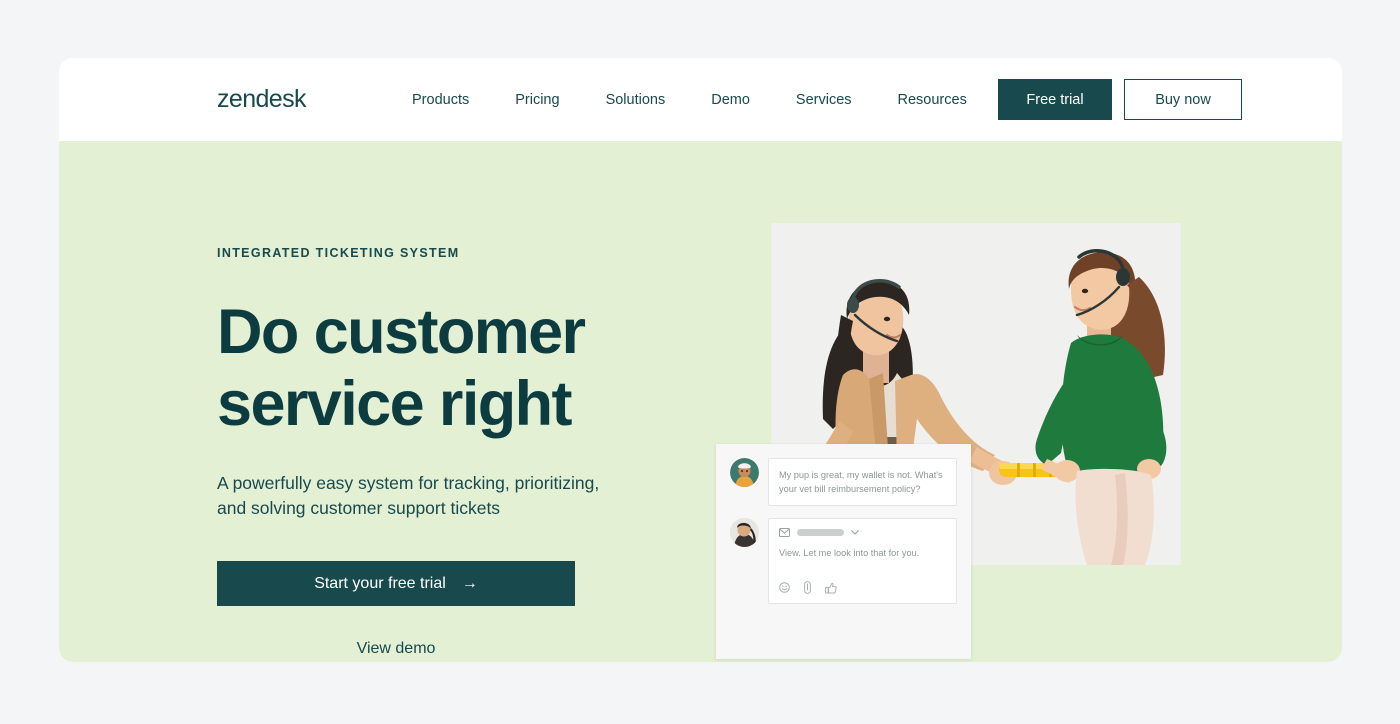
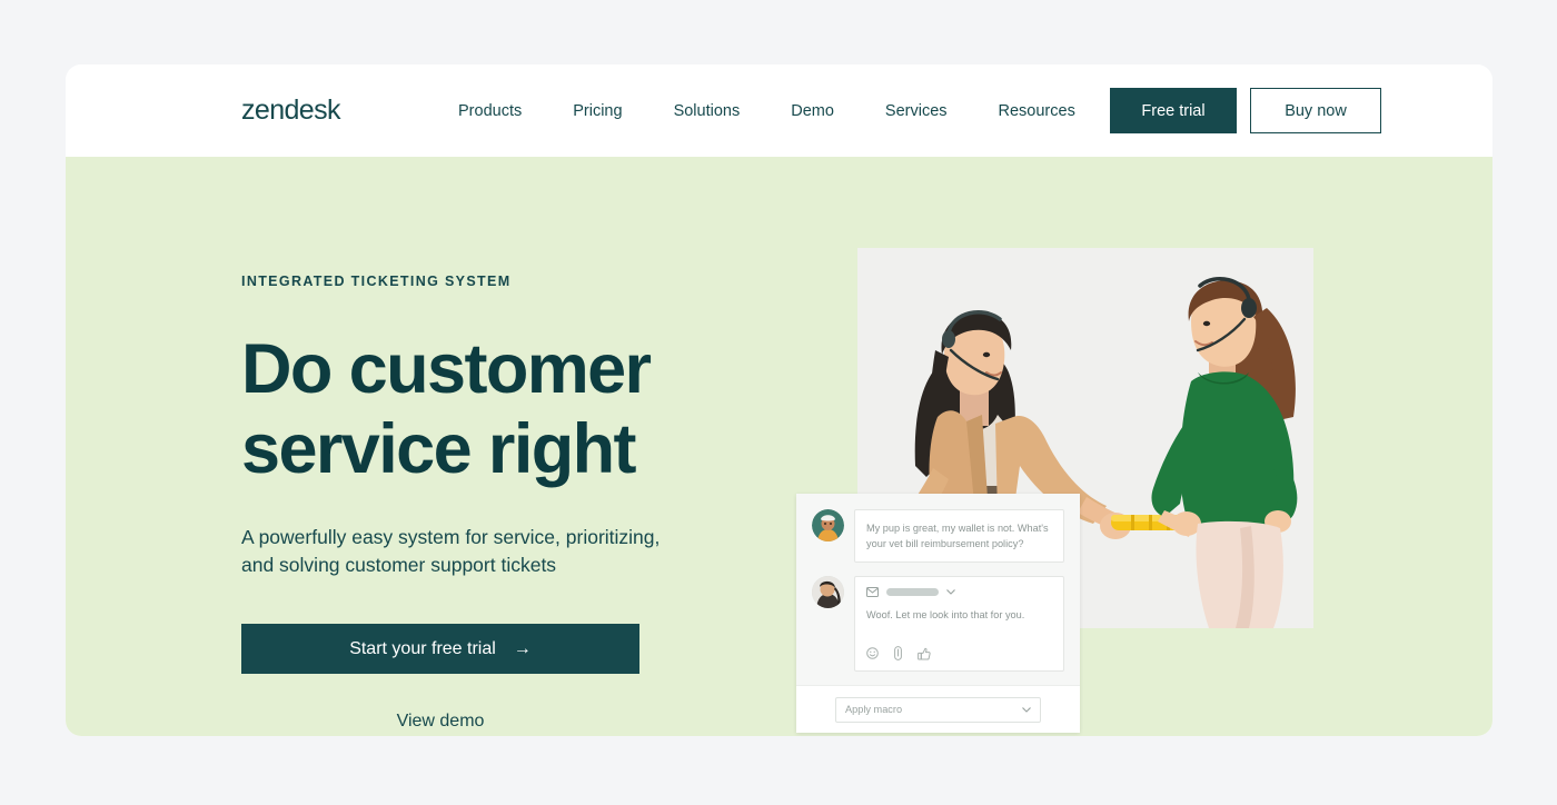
  zendesk
  Products
  Pricing
  Solutions
  Demo
  Services
  Resources
  Free trial
  Buy now
  INTEGRATED TICKETING SYSTEM
  Do customer
  service right
- A powerfully easy system for tracking, prioritizing, and solving customer support tickets
+ A powerfully easy system for service, prioritizing, and solving customer support tickets
  Start your free trial
  →
  View demo
  My pup is great, my wallet is not. What's your vet bill reimbursement policy?
- View. Let me look into that for you.
+ Woof. Let me look into that for you.
+ Apply macro
